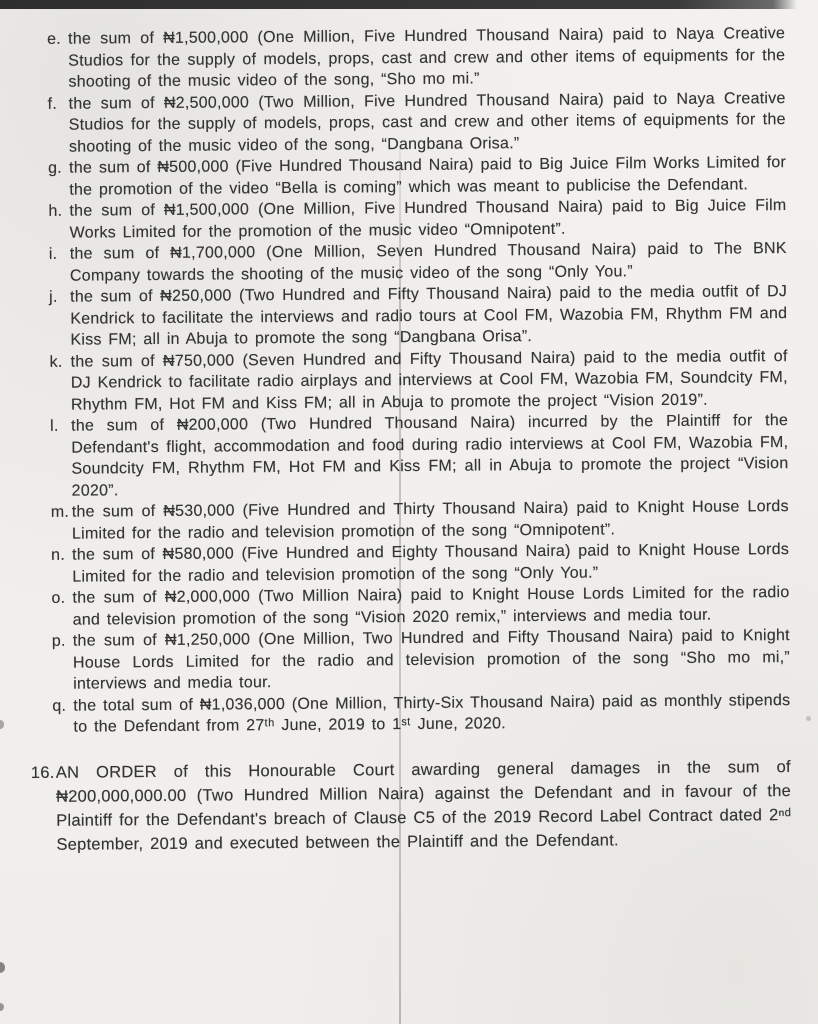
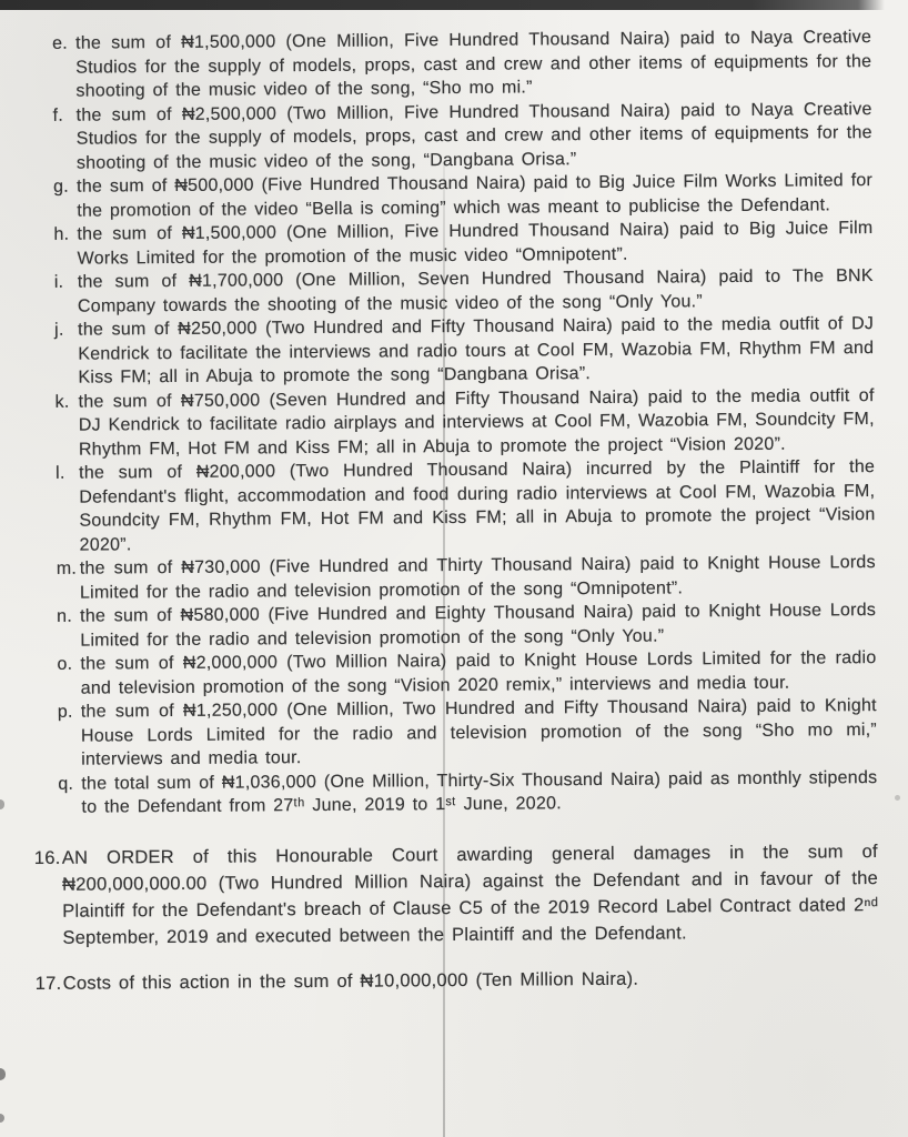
  e.
  the sum of ₦1,500,000 (One Million, Five Hundred Thousand Naira) paid to Naya Creative Studios for the supply of models, props, cast and crew and other items of equipments for the shooting of the music video of the song, “Sho mo mi.”
  f.
  the sum of ₦2,500,000 (Two Million, Five Hundred Thousand Naira) paid to Naya Creative Studios for the supply of models, props, cast and crew and other items of equipments for the shooting of the music video of the song, “Dangbana Orisa.”
  g.
  the sum of ₦500,000 (Five Hundred Thousand Naira) paid to Big Juice Film Works Limited for the promotion of the video “Bella is coming” which was meant to publicise the Defendant.
  h.
  the sum of ₦1,500,000 (One Million, Five Hundred Thousand Naira) paid to Big Juice Film Works Limited for the promotion of the music video “Omnipotent”.
  i.
  the sum of ₦1,700,000 (One Million, Seven Hundred Thousand Naira) paid to The BNK Company towards the shooting of the music video of the song “Only You.”
  j.
  the sum of ₦250,000 (Two Hundred and Fifty Thousand Naira) paid to the media outfit of DJ Kendrick to facilitate the interviews and radio tours at Cool FM, Wazobia FM, Rhythm FM and Kiss FM; all in Abuja to promote the song “Dangbana Orisa”.
  k.
- the sum of ₦750,000 (Seven Hundred and Fifty Thousand Naira) paid to the media outfit of DJ Kendrick to facilitate radio airplays and interviews at Cool FM, Wazobia FM, Soundcity FM, Rhythm FM, Hot FM and Kiss FM; all in Abuja to promote the project “Vision 2019”.
+ the sum of ₦750,000 (Seven Hundred and Fifty Thousand Naira) paid to the media outfit of DJ Kendrick to facilitate radio airplays and interviews at Cool FM, Wazobia FM, Soundcity FM, Rhythm FM, Hot FM and Kiss FM; all in Abuja to promote the project “Vision 2020”.
  l.
  the sum of ₦200,000 (Two Hundred Thousand Naira) incurred by the Plaintiff for the Defendant's flight, accommodation and food during radio interviews at Cool FM, Wazobia FM, Soundcity FM, Rhythm FM, Hot FM and Kiss FM; all in Abuja to promote the project “Vision 2020”.
  m.
- the sum of ₦530,000 (Five Hundred and Thirty Thousand Naira) paid to Knight House Lords Limited for the radio and television promotion of the song “Omnipotent”.
+ the sum of ₦730,000 (Five Hundred and Thirty Thousand Naira) paid to Knight House Lords Limited for the radio and television promotion of the song “Omnipotent”.
  n.
  the sum of ₦580,000 (Five Hundred and Eighty Thousand Naira) paid to Knight House Lords Limited for the radio and television promotion of the song “Only You.”
  o.
  the sum of ₦2,000,000 (Two Million Naira) paid to Knight House Lords Limited for the radio and television promotion of the song “Vision 2020 remix,” interviews and media tour.
  p.
  the sum of ₦1,250,000 (One Million, Two Hundred and Fifty Thousand Naira) paid to Knight House Lords Limited for the radio and television promotion of the song “Sho mo mi,” interviews and media tour.
  q.
  the total sum of ₦1,036,000 (One Million, Thirty-Six Thousand Naira) paid as monthly stipends to the Defendant from 27ᵗʰ June, 2019 to 1ˢᵗ June, 2020.
  16.
  AN ORDER of this Honourable Court awarding general damages in the sum of ₦200,000,000.00 (Two Hundred Million Naira) against the Defendant and in favour of the Plaintiff for the Defendant's breach of Clause C5 of the 2019 Record Label Contract dated 2ⁿᵈ September, 2019 and executed between the Plaintiff and the Defendant.
+ 17.
+ Costs of this action in the sum of ₦10,000,000 (Ten Million Naira).
